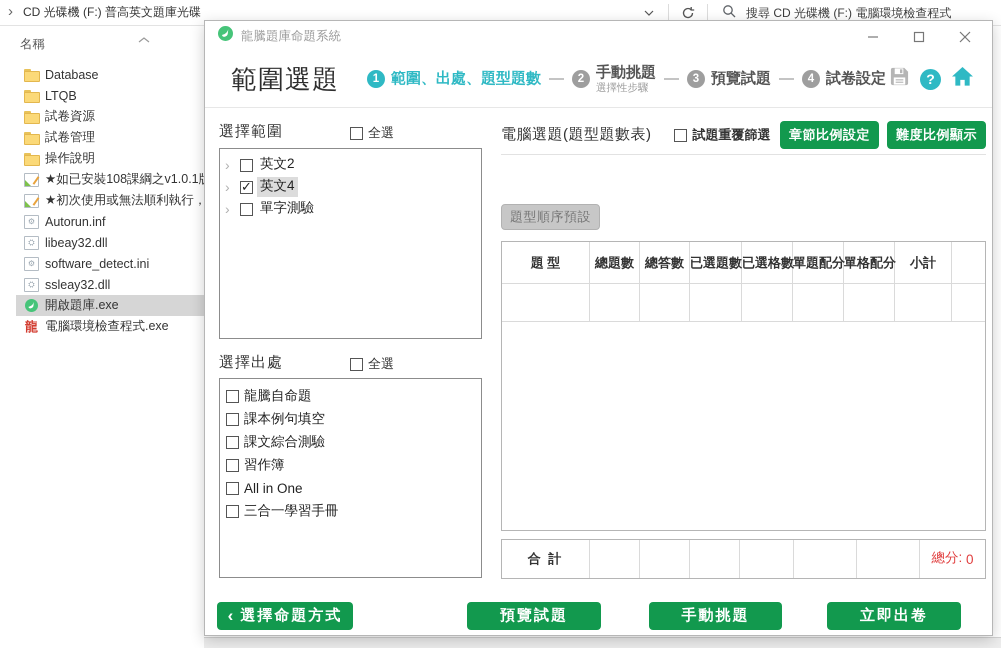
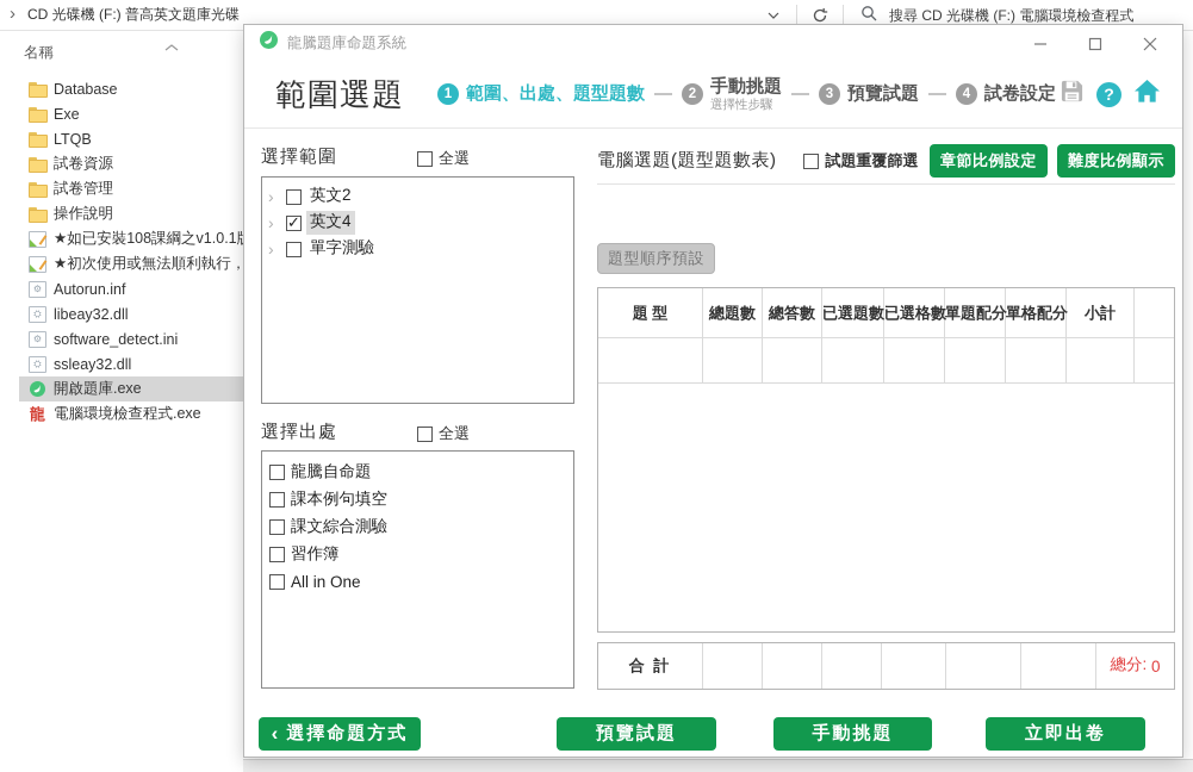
  ›
  CD 光碟機 (F:) 普高英文題庫光碟
  搜尋 CD 光碟機 (F:) 電腦環境檢查程式
  名稱
  Database
+ Exe
  LTQB
  試卷資源
  試卷管理
  操作說明
  ★如已安裝108課綱之v1.0.1
  ★初次使用或無法順利執行，
  ⚙
  Autorun.inf
  ⛭
  libeay32.dll
  ⚙
  software_detect.ini
  ⛭
  ssleay32.dll
  開啟題庫.exe
  龍
  電腦環境檢查程式.exe
  龍騰題庫命題系統
  範圍選題
  1
  範圍、出處、題型題數
  2
  手動挑題
  選擇性步驟
  3
  預覽試題
  4
  試卷設定
  ?
  選擇範圍
  全選
  ›
  英文2
  ›
  英文4
  ›
  單字測驗
  選擇出處
  全選
  龍騰自命題
  課本例句填空
  課文綜合測驗
  習作簿
  All in One
- 三合一學習手冊
  電腦選題(題型題數表)
  試題重覆篩選
  章節比例設定
  難度比例顯示
  題型順序預設
  題 型
  總題數
  總答數
  已選題數
  已選格數
  單題配分
  單格配分
  小計
  合 計
  總分:
  0
  ‹
  選擇命題方式
  預覽試題
  手動挑題
  立即出卷
